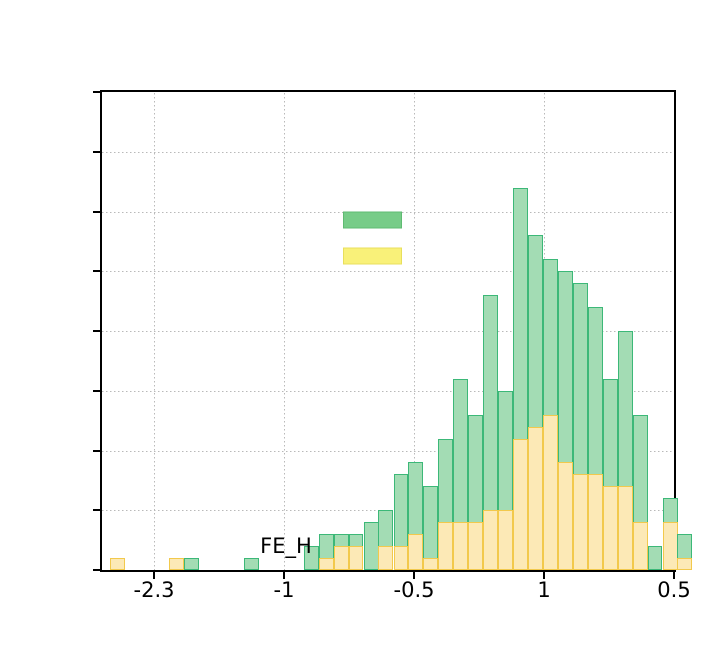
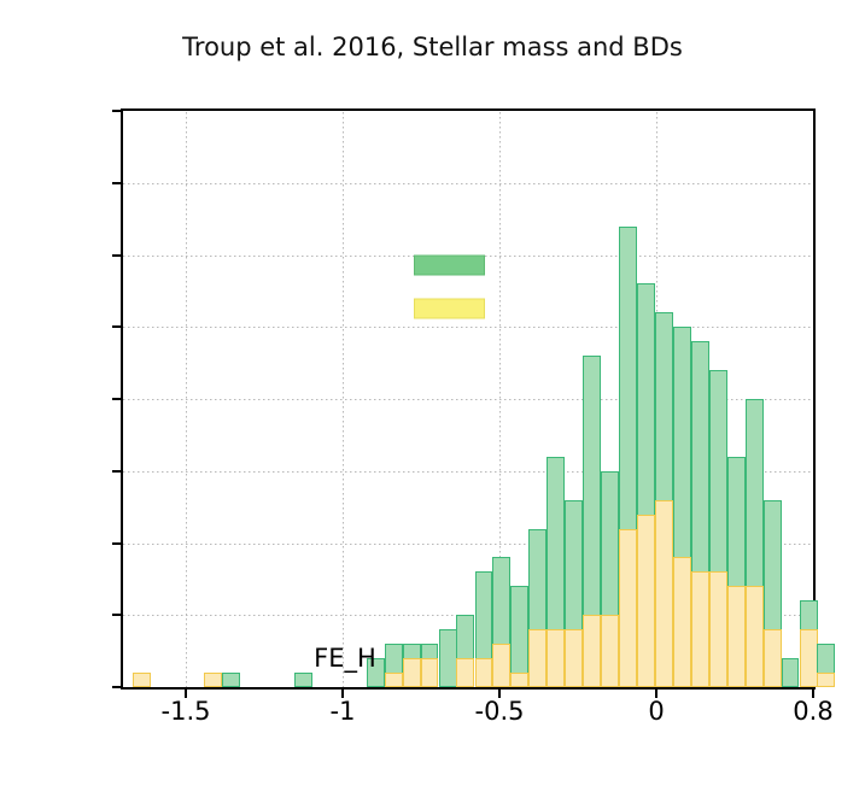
+ Troup et al. 2016, Stellar mass and BDs
- -2.3
+ -1.5
  -1
  -0.5
- 1
+ 0
- 0.5
+ 0.8
  FE_H
